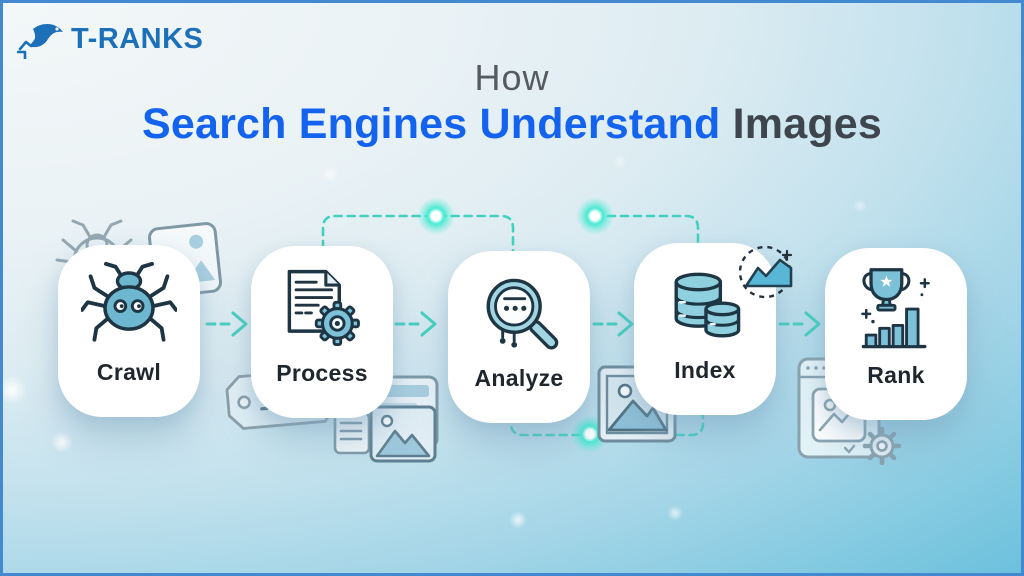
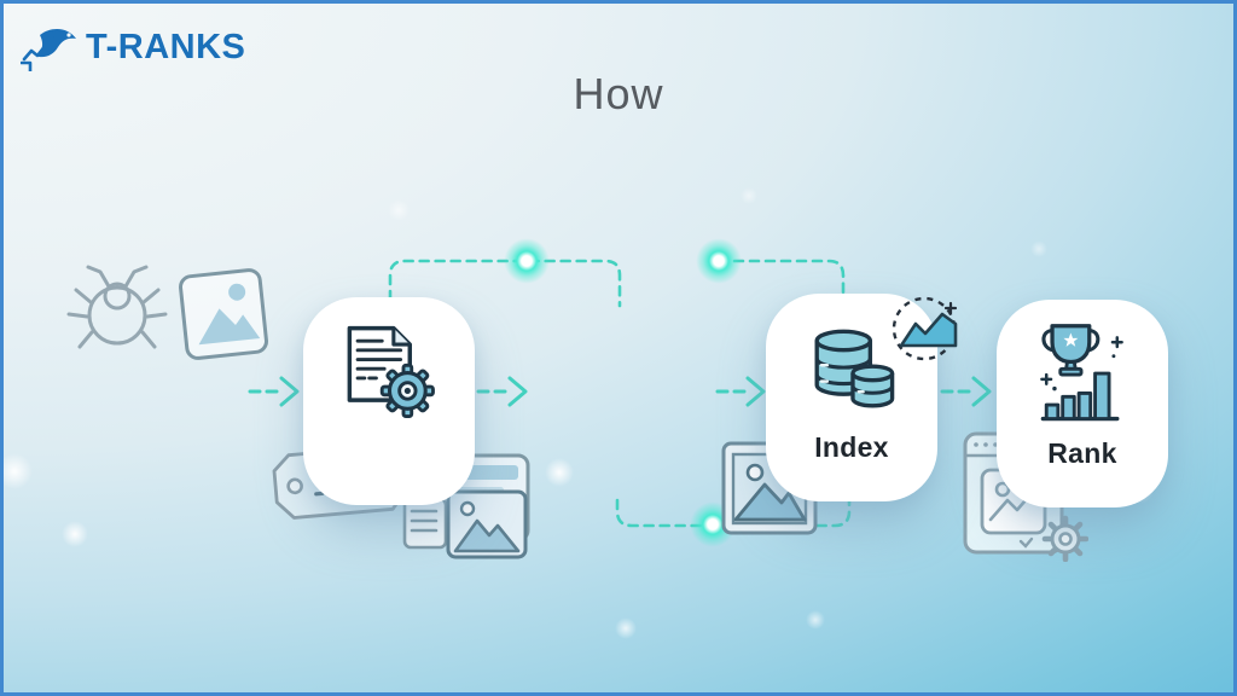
  T-RANKS
  How
- Search Engines Understand Images
- Crawl
- Process
- Analyze
  Index
  Rank
